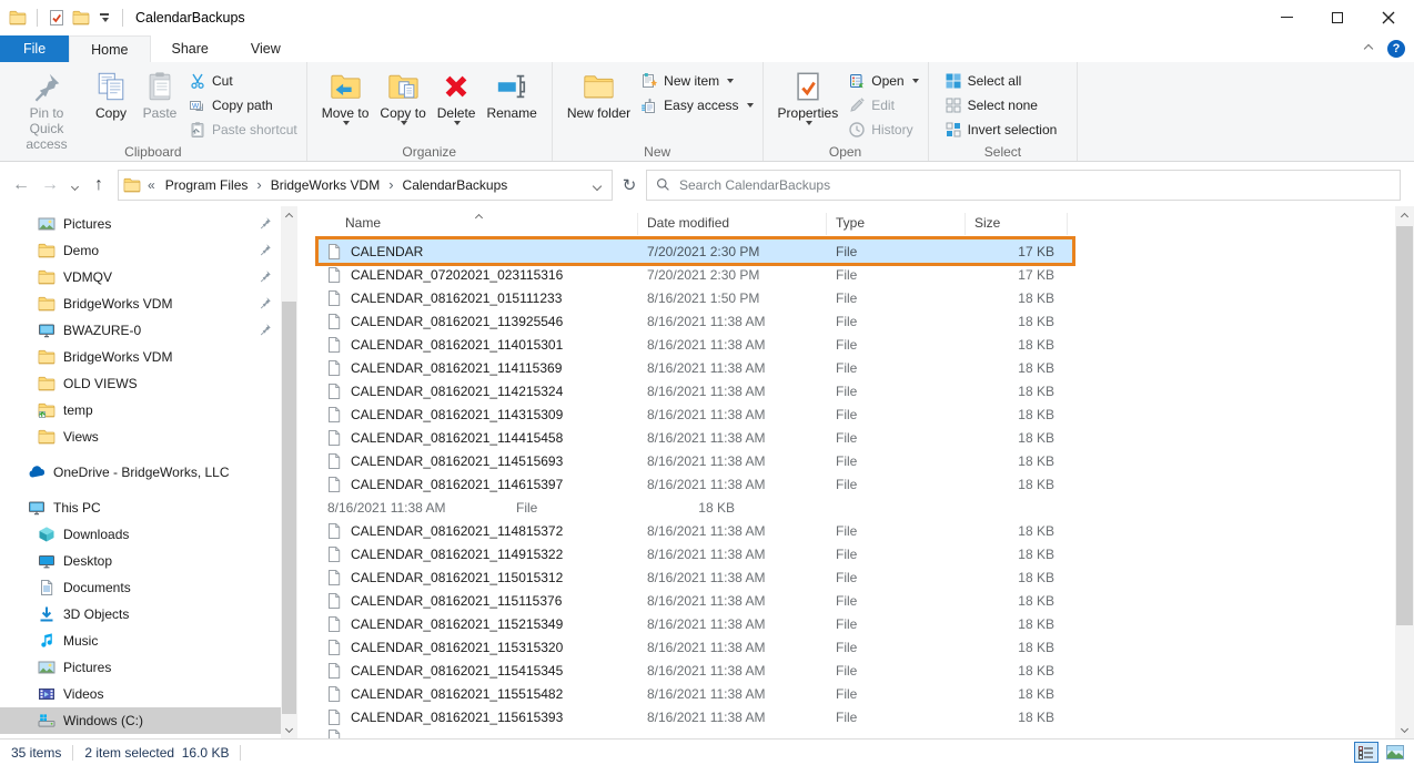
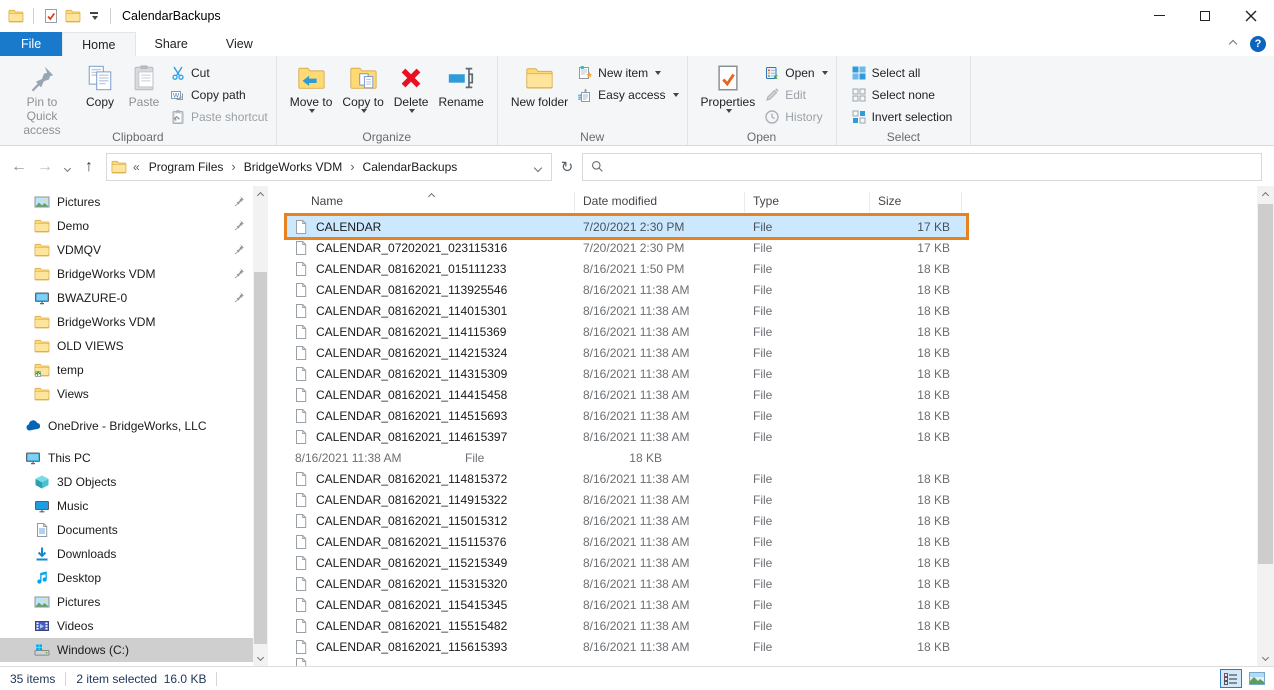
  CalendarBackups
  File
  Home
  Share
  View
  ?
  Pin to Quick access
  Copy
  Paste
  Cut
  Copy path
  Paste shortcut
  Clipboard
  Move to
  Copy to
  Delete
  Rename
  Organize
  New folder
  New item
  Easy access
  New
  Properties
  Open
  Edit
  History
  Open
  Select all
  Select none
  Invert selection
  Select
  ←
  →
  ↑
  «
  Program Files
  ›
  BridgeWorks VDM
  ›
  CalendarBackups
  ↻
- Search CalendarBackups
  Pictures
  Demo
  VDMQV
  BridgeWorks VDM
  BWAZURE-0
  BridgeWorks VDM
  OLD VIEWS
  temp
  Views
  OneDrive - BridgeWorks, LLC
  This PC
- Downloads
+ 3D Objects
- Desktop
+ Music
  Documents
- 3D Objects
+ Downloads
- Music
+ Desktop
  Pictures
  Videos
  Windows (C:)
  Name
  Date modified
  Type
  Size
  CALENDAR
  7/20/2021 2:30 PM
  File
  17 KB
  CALENDAR_07202021_023115316
  7/20/2021 2:30 PM
  File
  17 KB
  CALENDAR_08162021_015111233
  8/16/2021 1:50 PM
  File
  18 KB
  CALENDAR_08162021_113925546
  8/16/2021 11:38 AM
  File
  18 KB
  CALENDAR_08162021_114015301
  8/16/2021 11:38 AM
  File
  18 KB
  CALENDAR_08162021_114115369
  8/16/2021 11:38 AM
  File
  18 KB
  CALENDAR_08162021_114215324
  8/16/2021 11:38 AM
  File
  18 KB
  CALENDAR_08162021_114315309
  8/16/2021 11:38 AM
  File
  18 KB
  CALENDAR_08162021_114415458
  8/16/2021 11:38 AM
  File
  18 KB
  CALENDAR_08162021_114515693
  8/16/2021 11:38 AM
  File
  18 KB
  CALENDAR_08162021_114615397
  8/16/2021 11:38 AM
  File
  18 KB
  8/16/2021 11:38 AM
  File
  18 KB
  CALENDAR_08162021_114815372
  8/16/2021 11:38 AM
  File
  18 KB
  CALENDAR_08162021_114915322
  8/16/2021 11:38 AM
  File
  18 KB
  CALENDAR_08162021_115015312
  8/16/2021 11:38 AM
  File
  18 KB
  CALENDAR_08162021_115115376
  8/16/2021 11:38 AM
  File
  18 KB
  CALENDAR_08162021_115215349
  8/16/2021 11:38 AM
  File
  18 KB
  CALENDAR_08162021_115315320
  8/16/2021 11:38 AM
  File
  18 KB
  CALENDAR_08162021_115415345
  8/16/2021 11:38 AM
  File
  18 KB
  CALENDAR_08162021_115515482
  8/16/2021 11:38 AM
  File
  18 KB
  CALENDAR_08162021_115615393
  8/16/2021 11:38 AM
  File
  18 KB
  35 items
  2 item selected 16.0 KB
